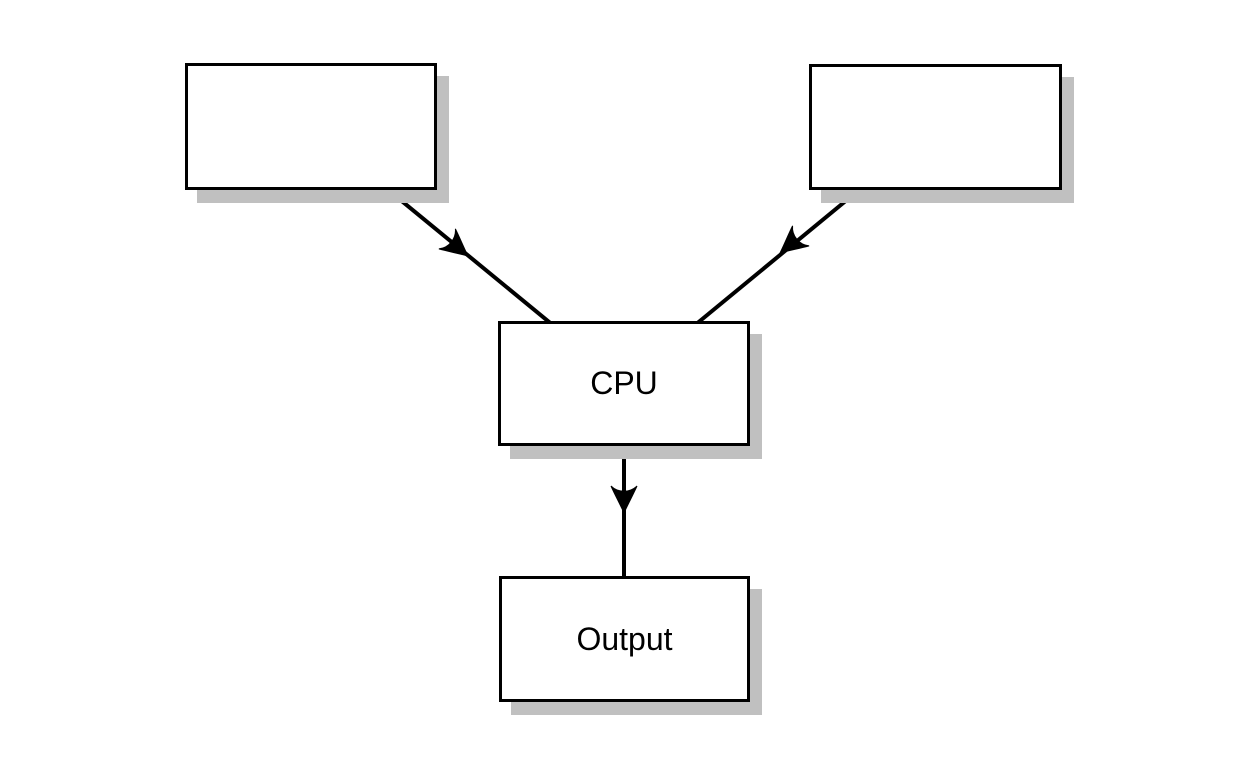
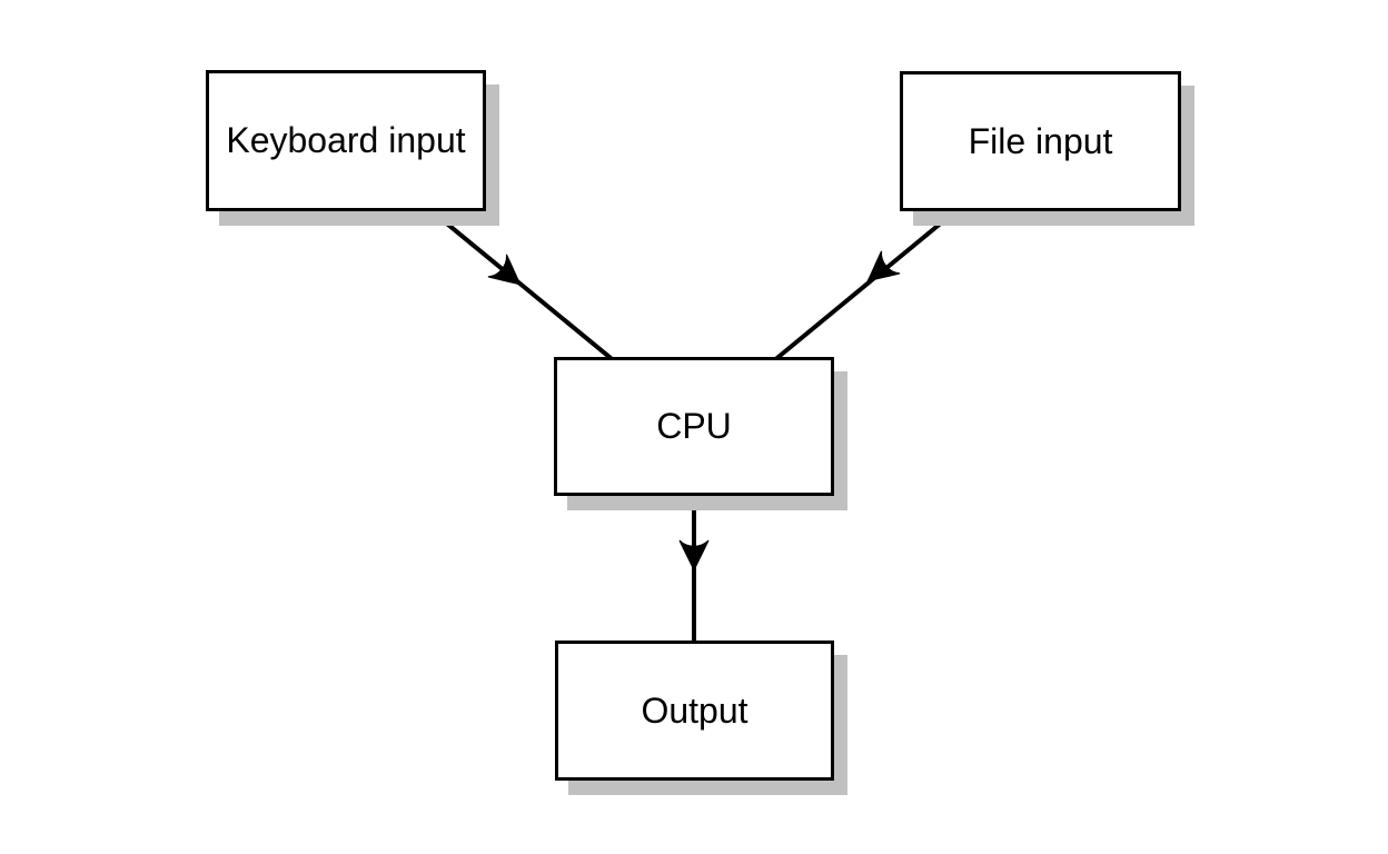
+ Keyboard input
+ File input
  CPU
  Output
